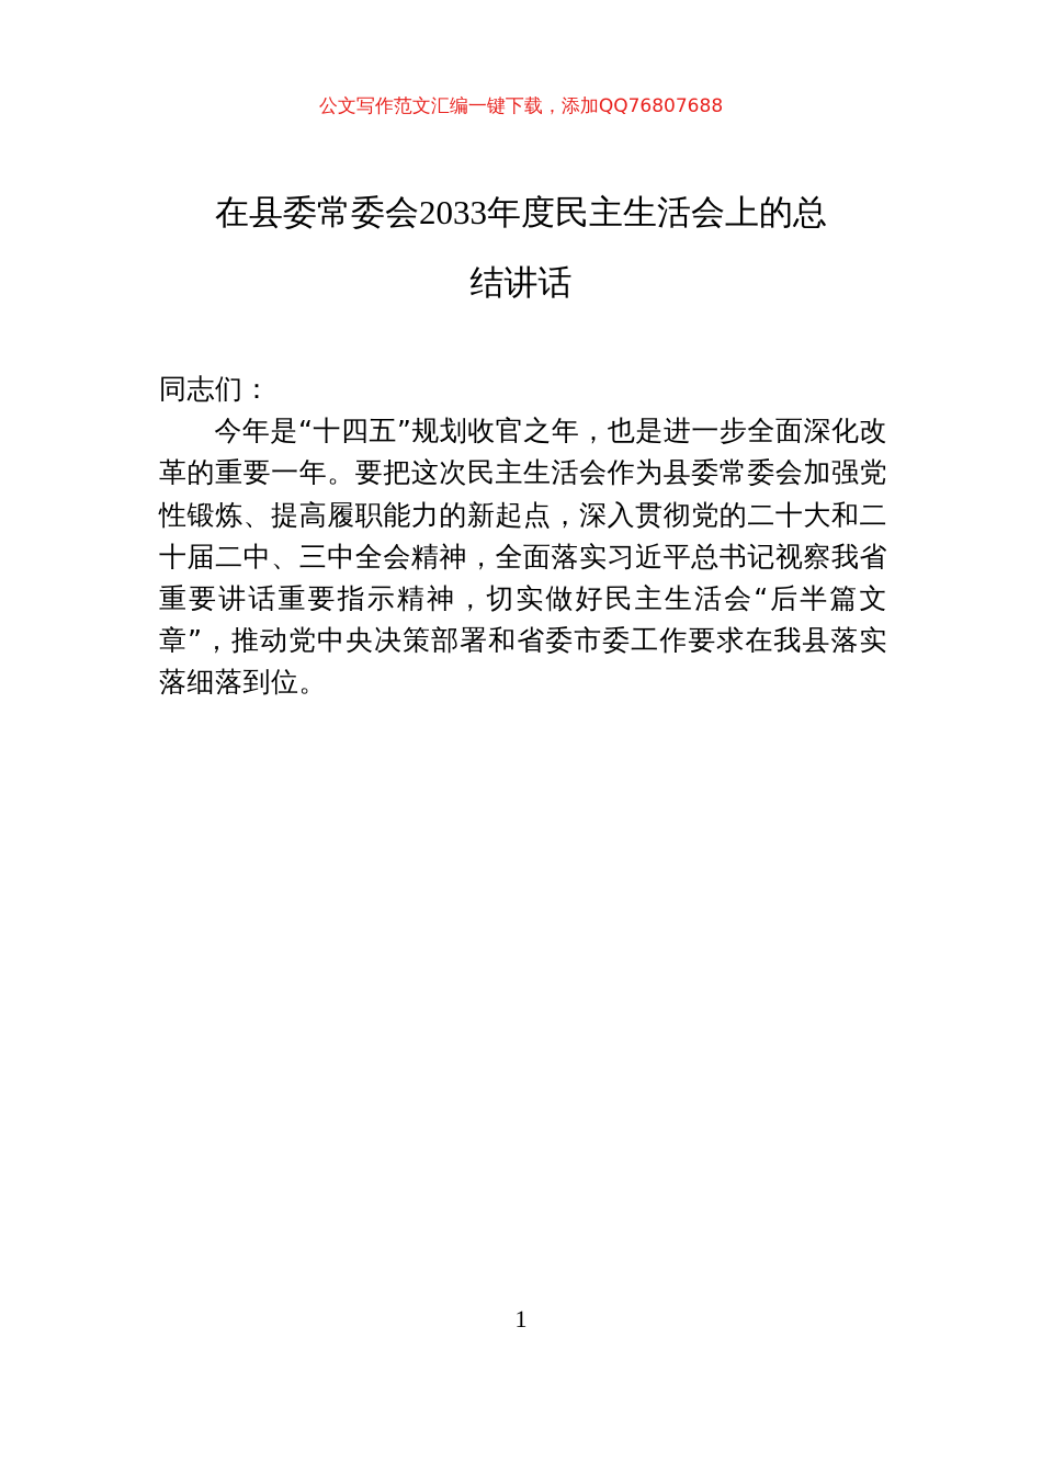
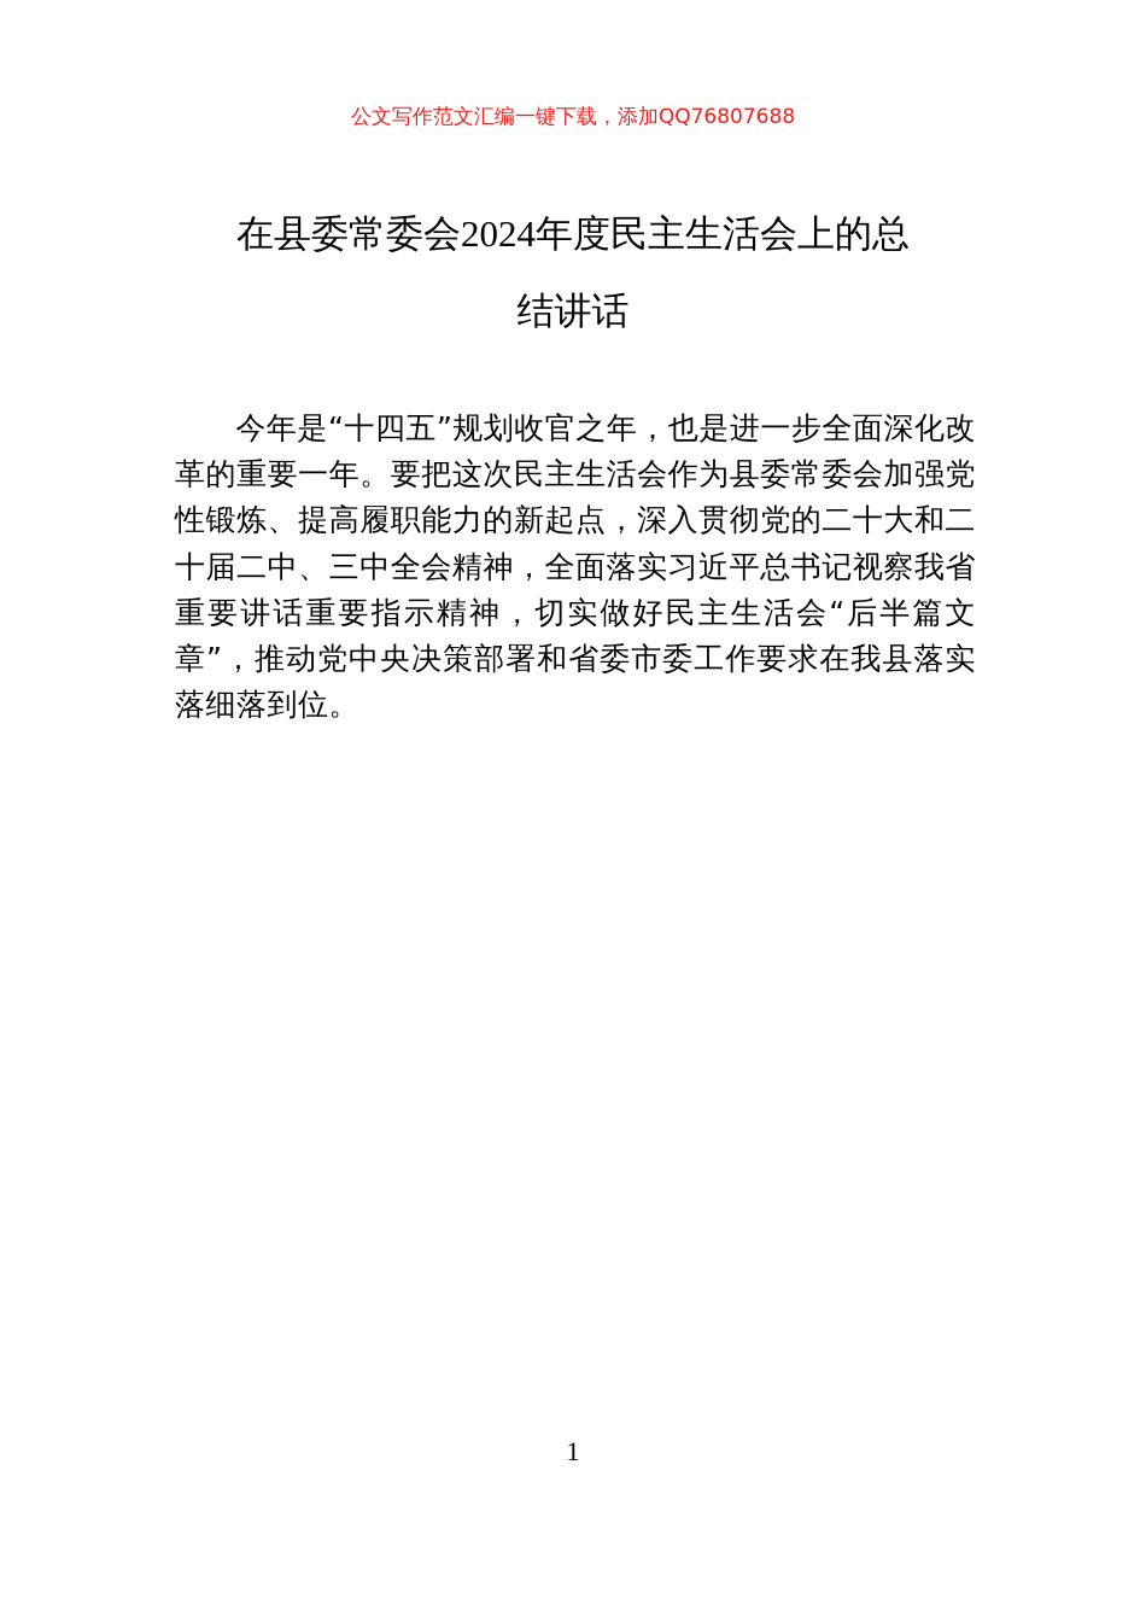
  公文写作范文汇编一键下载，添加QQ76807688
- 在县委常委会2033年度民主生活会上的总
+ 在县委常委会2024年度民主生活会上的总
  结讲话
- 同志们：
  今年是“十四五”规划收官之年，也是进一步全面深化改革的重要一年。要把这次民主生活会作为县委常委会加强党性锻炼、提高履职能力的新起点，深入贯彻党的二十大和二十届二中、三中全会精神，全面落实习近平总书记视察我省重要讲话重要指示精神，切实做好民主生活会“后半篇文章”，推动党中央决策部署和省委市委工作要求在我县落实落细落到位。
  1
